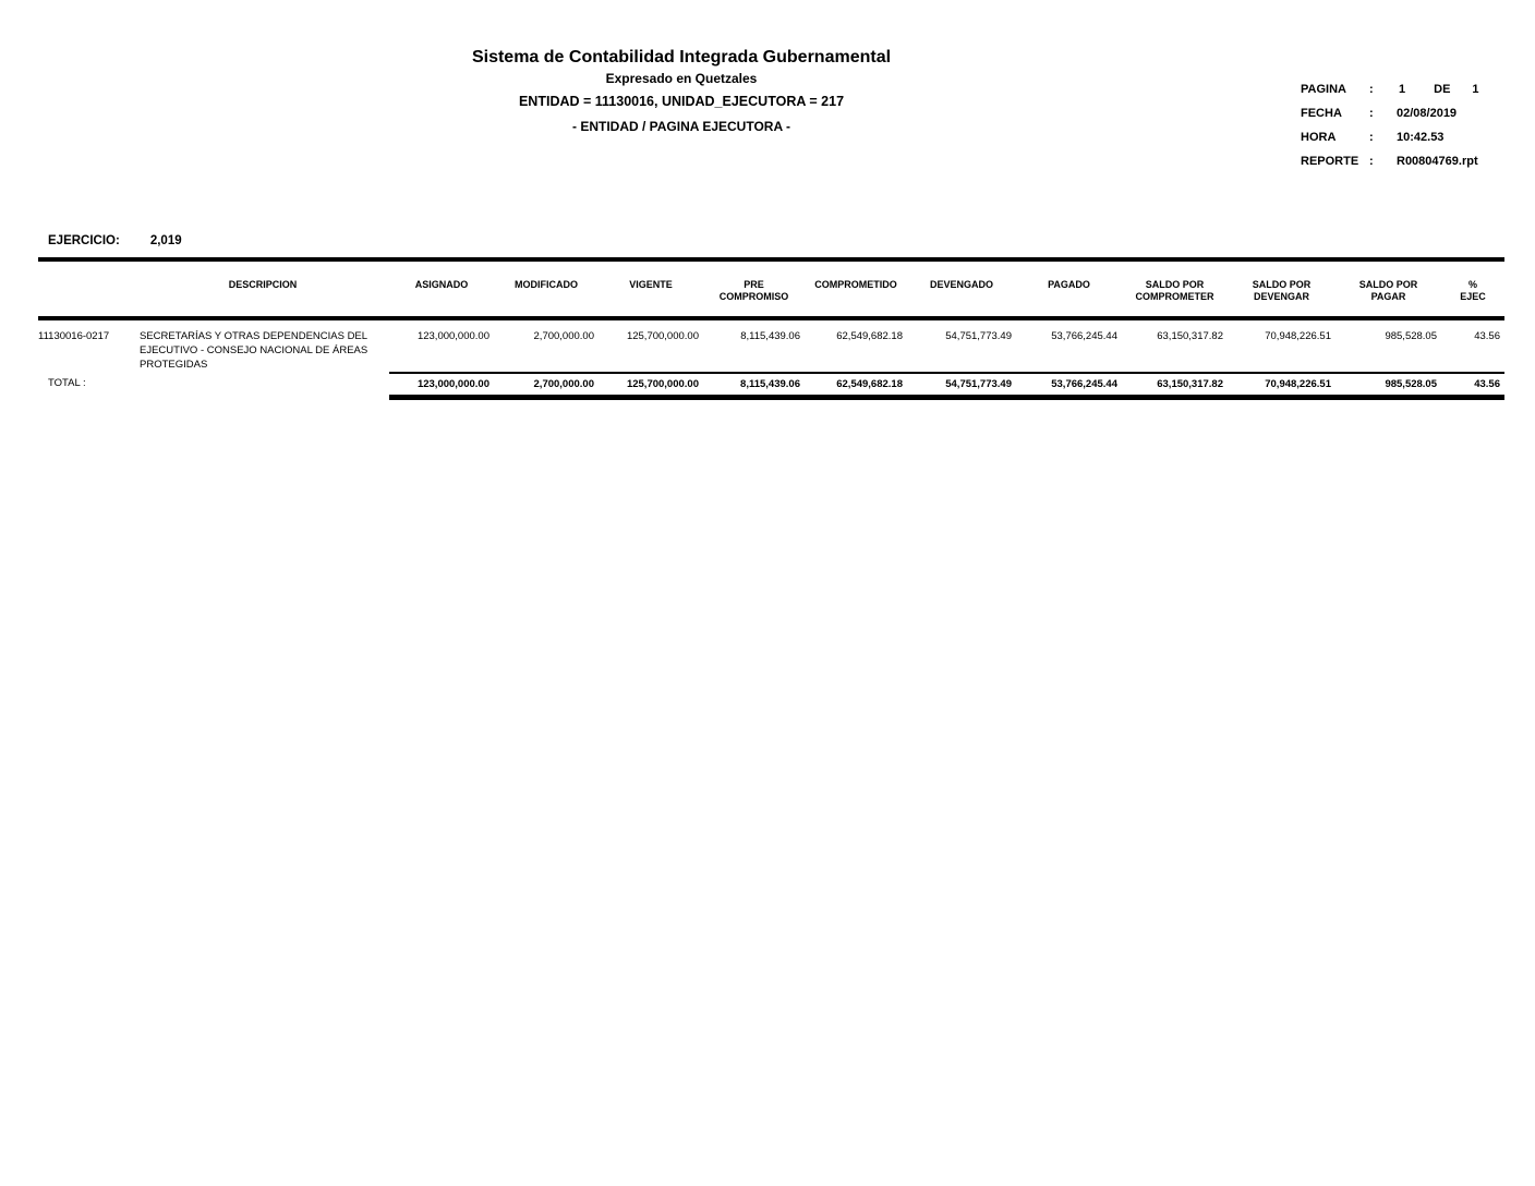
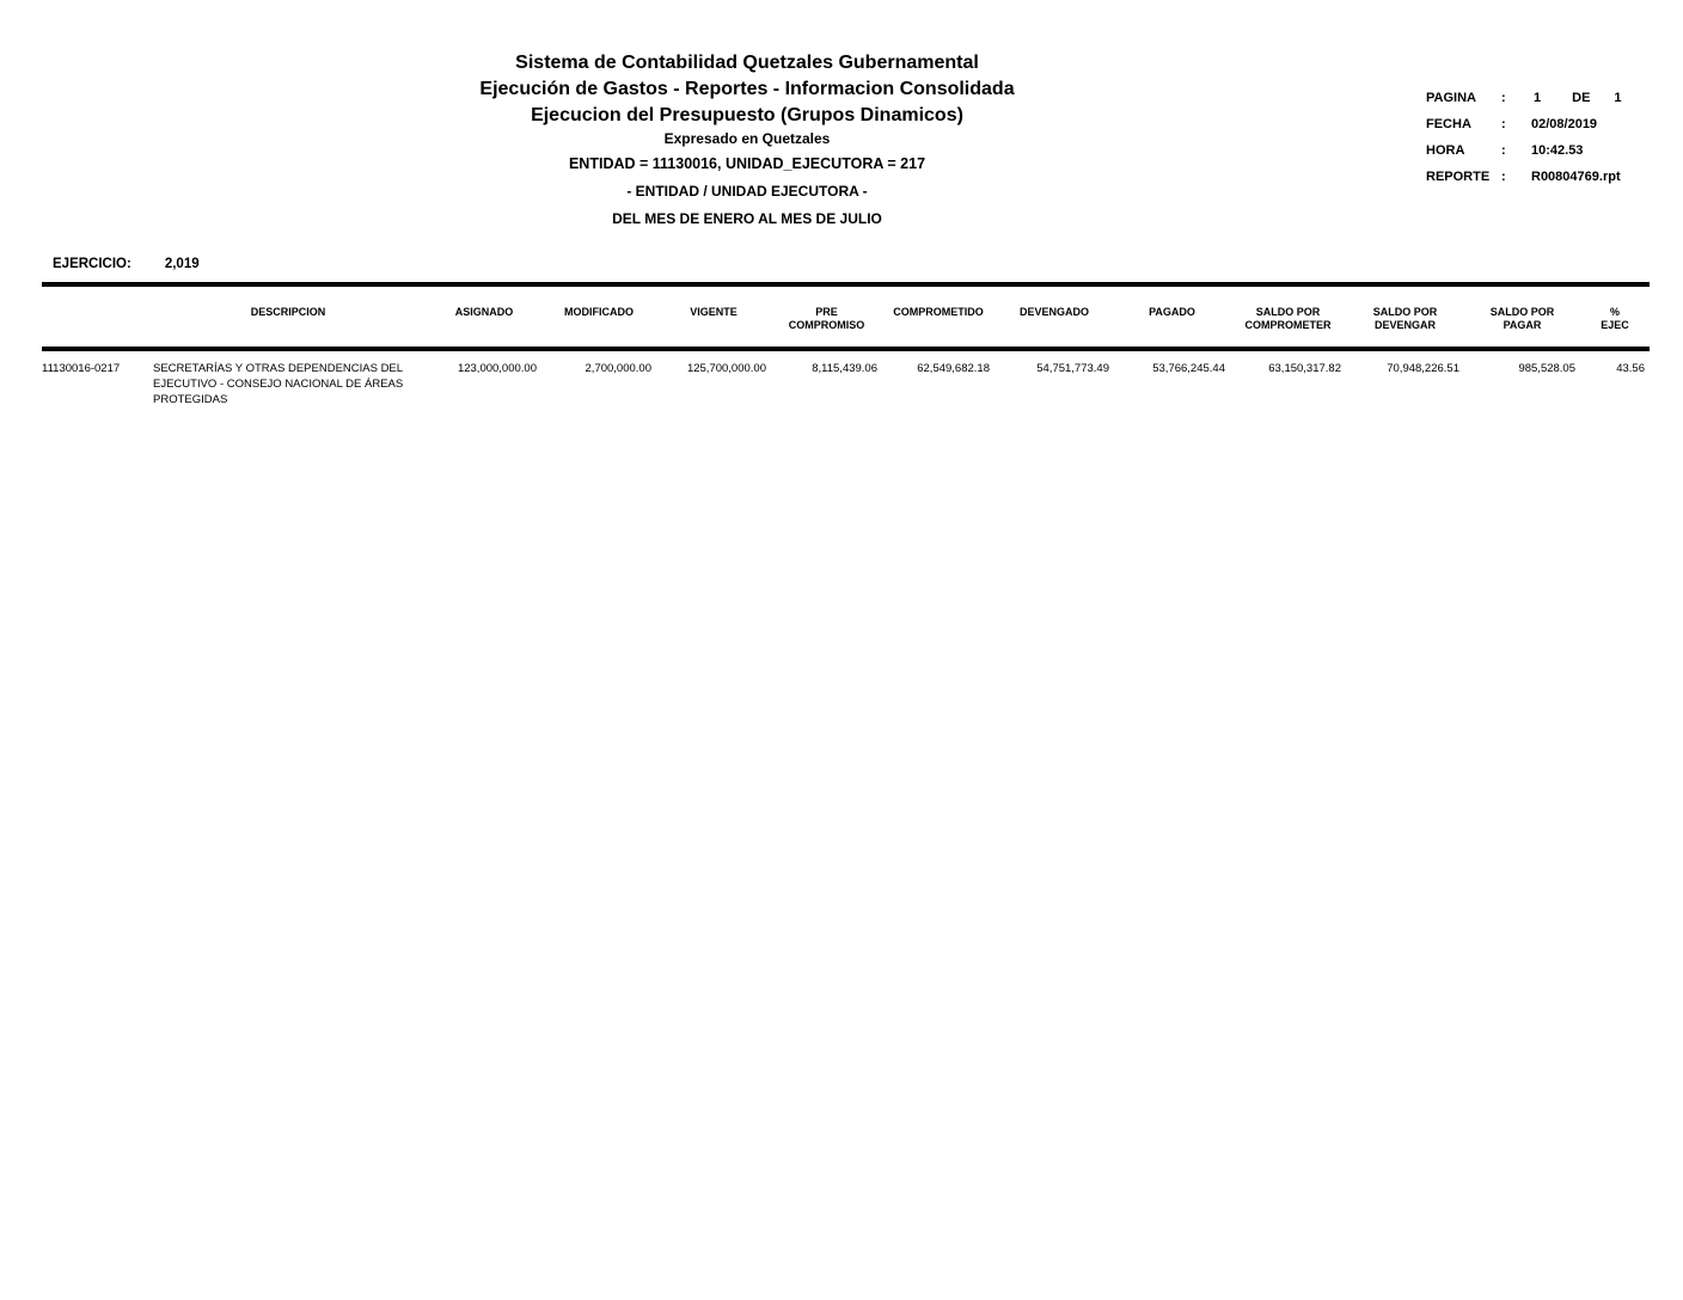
- Sistema de Contabilidad Integrada Gubernamental
+ Sistema de Contabilidad Quetzales Gubernamental
+ Ejecución de Gastos - Reportes - Informacion Consolidada
+ Ejecucion del Presupuesto (Grupos Dinamicos)
  Expresado en Quetzales
  ENTIDAD = 11130016, UNIDAD_EJECUTORA = 217
- - ENTIDAD / PAGINA EJECUTORA -
+ - ENTIDAD / UNIDAD EJECUTORA -
+ DEL MES DE ENERO AL MES DE JULIO
  PAGINA
  :
  1
  DE
  1
  FECHA
  :
  02/08/2019
  HORA
  :
  10:42.53
  REPORTE
  :
  R00804769.rpt
  EJERCICIO:
  2,019
  	DESCRIPCION	ASIGNADO	MODIFICADO	VIGENTE	PRE COMPROMISO	COMPROMETIDO	DEVENGADO	PAGADO	SALDO POR COMPROMETER	SALDO POR DEVENGAR	SALDO POR PAGAR	% EJEC
  11130016-0217	SECRETARÍAS Y OTRAS DEPENDENCIAS DEL EJECUTIVO - CONSEJO NACIONAL DE ÁREAS PROTEGIDAS	123,000,000.00	2,700,000.00	125,700,000.00	8,115,439.06	62,549,682.18	54,751,773.49	53,766,245.44	63,150,317.82	70,948,226.51	985,528.05	43.56
- TOTAL :		123,000,000.00	2,700,000.00	125,700,000.00	8,115,439.06	62,549,682.18	54,751,773.49	53,766,245.44	63,150,317.82	70,948,226.51	985,528.05	43.56
